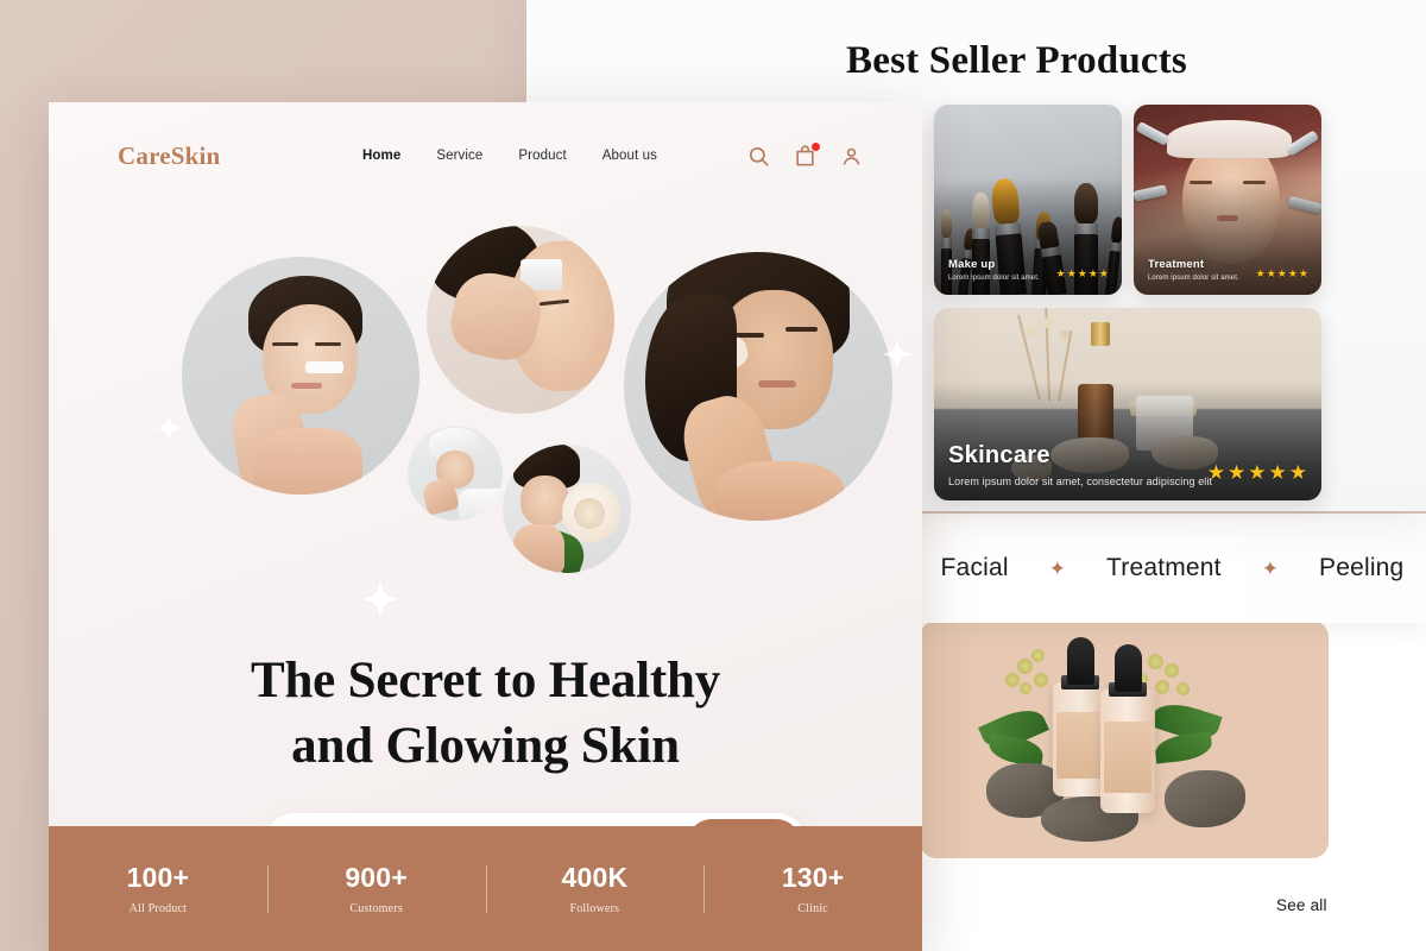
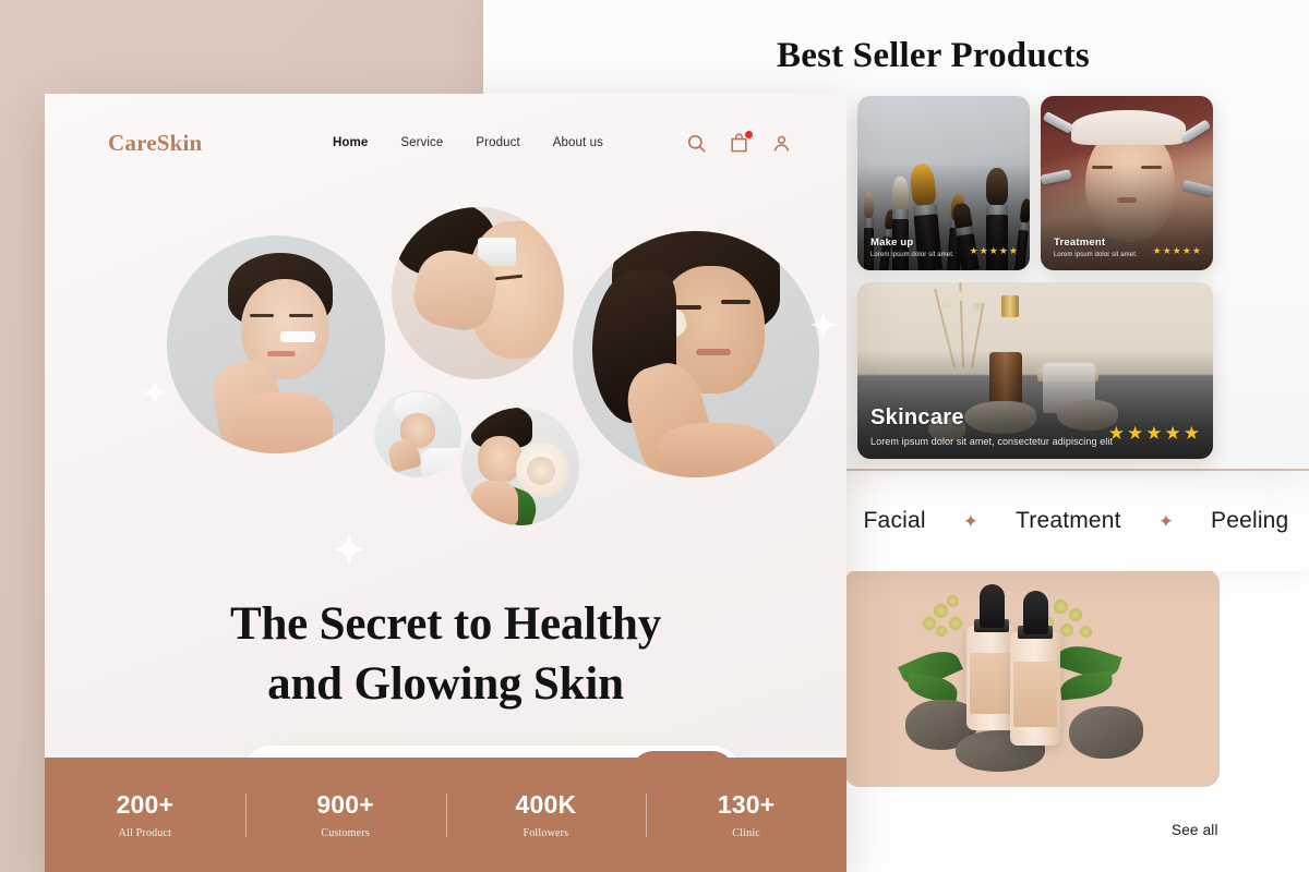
  See all
  Facial
  ✦
  Treatment
  ✦
  Peeling
  Best Seller Products
  Make up
  ★★★★★
  Treatment
  ★★★★★
  Skincare
  Lorem ipsum dolor sit amet, consectetur adipiscing el
  ★★★★★
  CareSkin
  Home
  Service
  Product
  About us
  The Secret to Healthy
  and Glowing Skin
- 100+
+ 200+
  All Product
  900+
  Customers
  400K
  Followers
  130+
  Clinic
